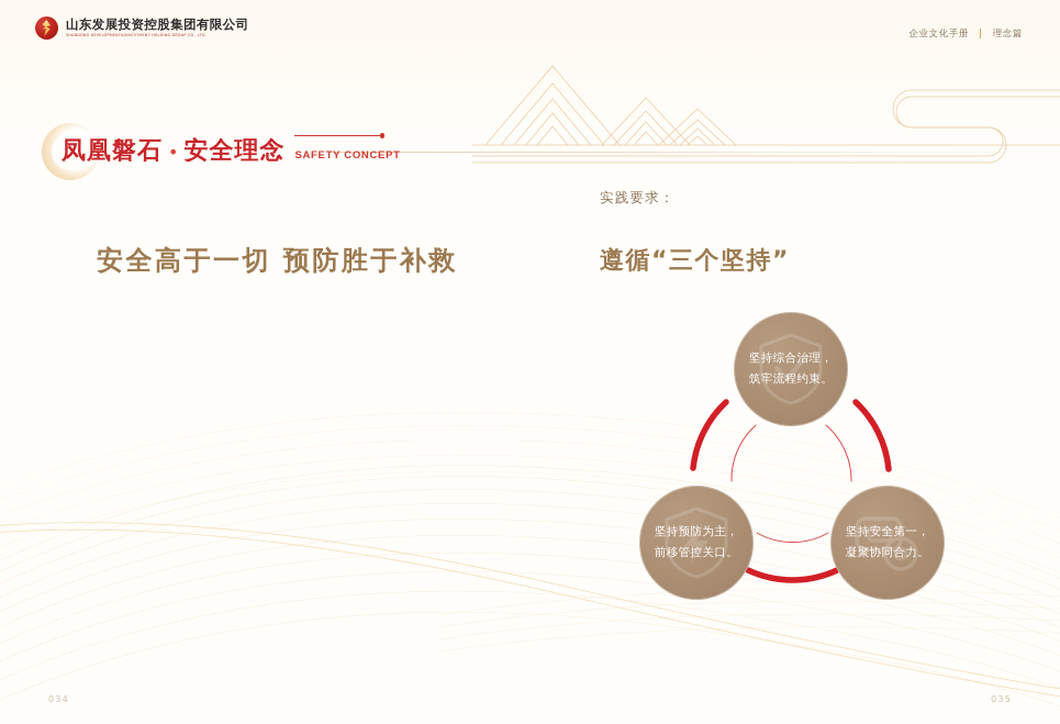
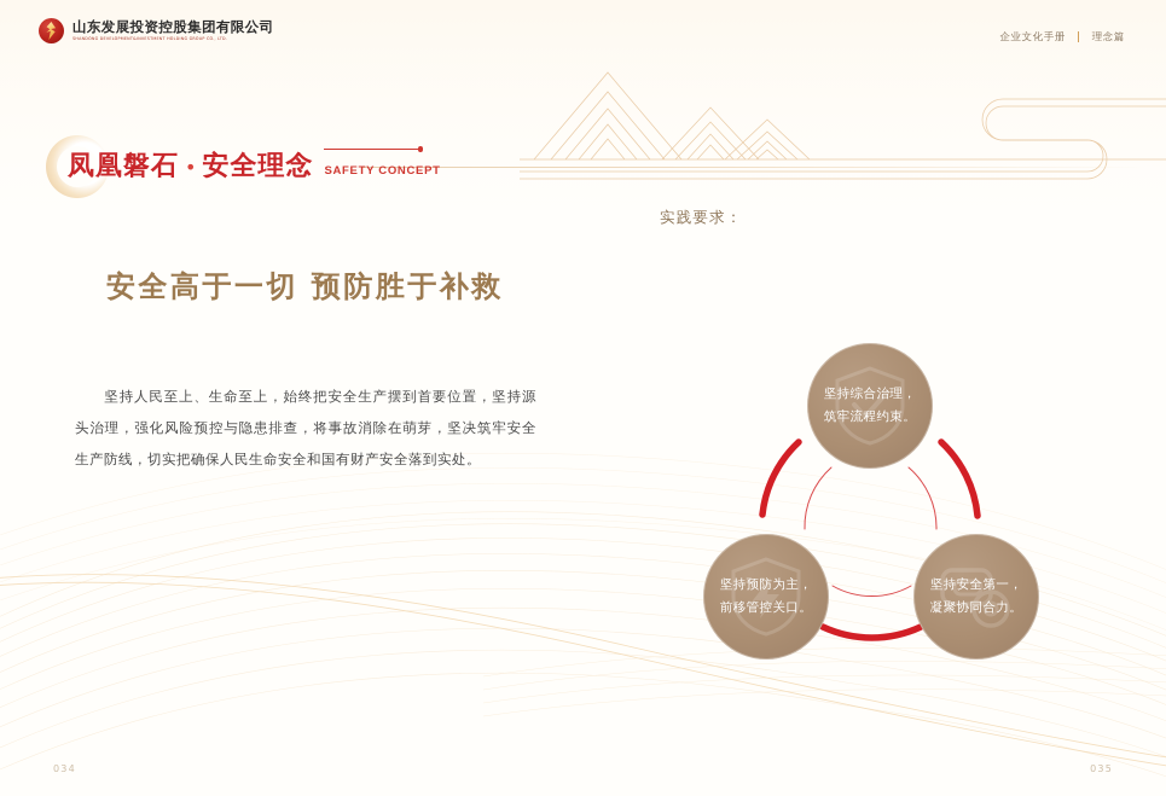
  山东发展投资控股集团有限公司
  企业文化手册
  |
  理念篇
  凤凰磐石
  •
  安全理念
  SAFETY CONCEPT
  安全高于一切 预防胜于补救
+ 坚持人民至上、生命至上，始终把安全生产摆到首要位置，坚持源头治理，强化风险预控与隐患排查，将事故消除在萌芽，坚决筑牢安全生产防线，切实把确保人民生命安全和国有财产安全落到实处。
  实践要求：
- 遵循“三个坚持”
  坚持综合治理，
  筑牢流程约束。
  坚持预防为主，
  前移管控关口。
  坚持安全第一，
  凝聚协同合力。
  034
  035
